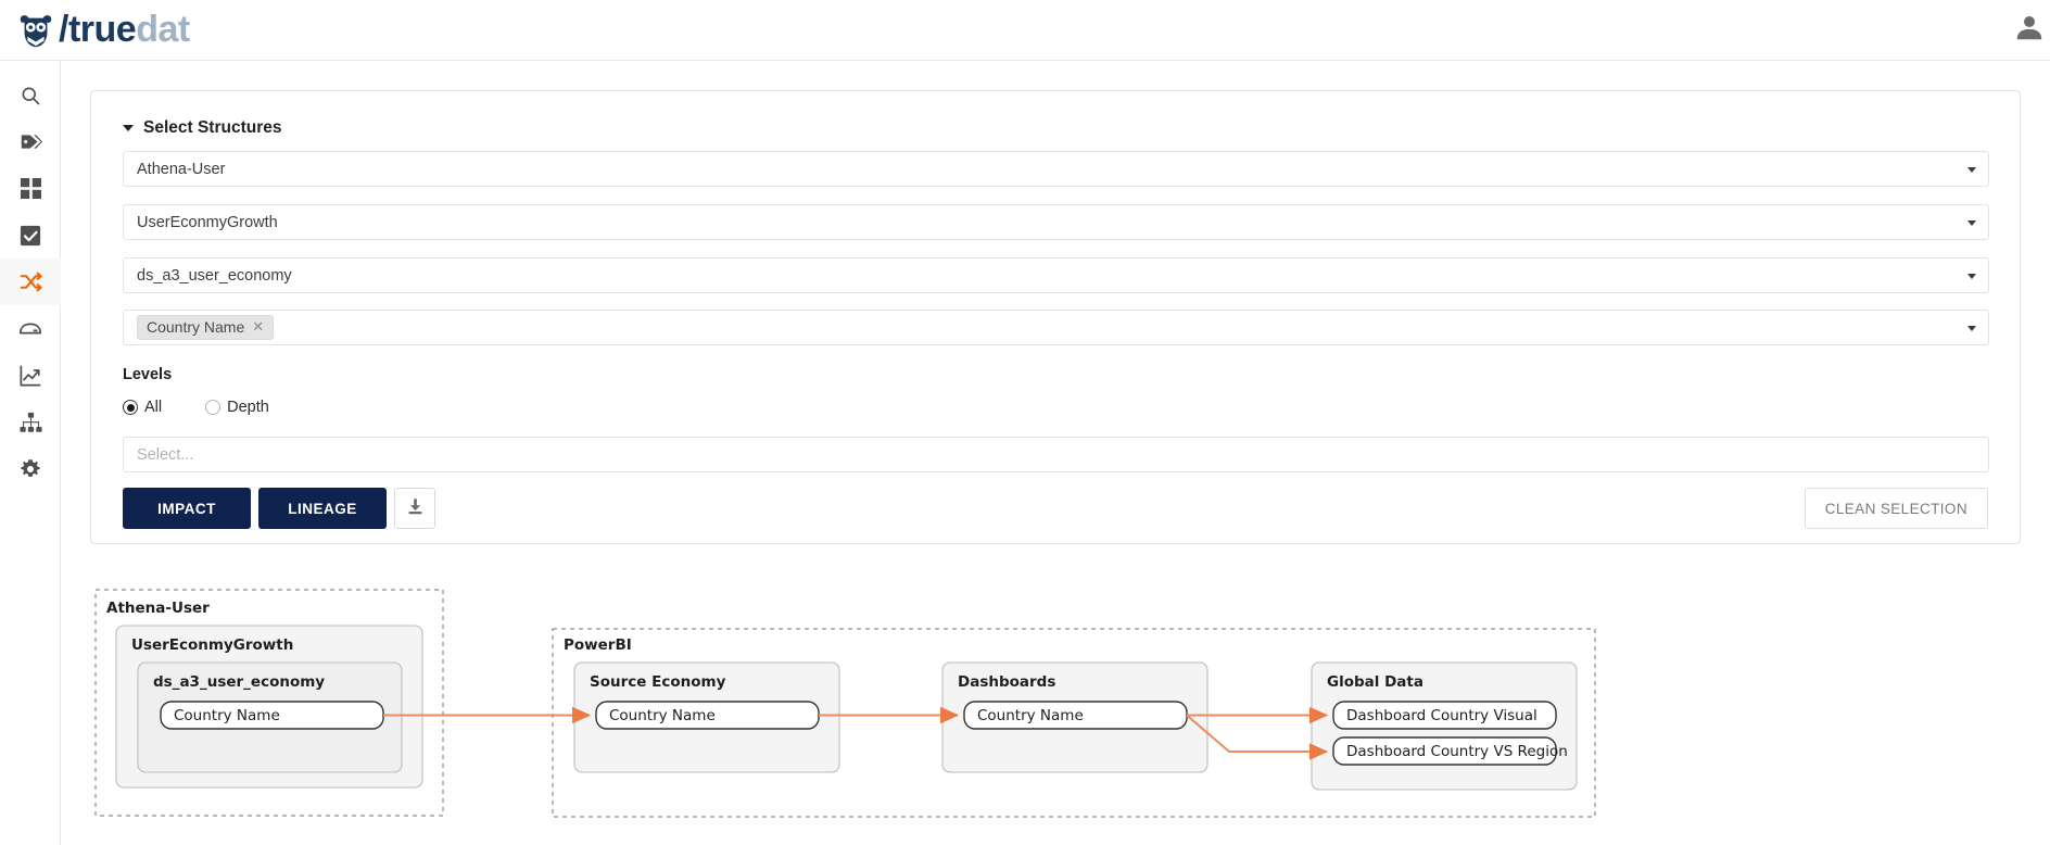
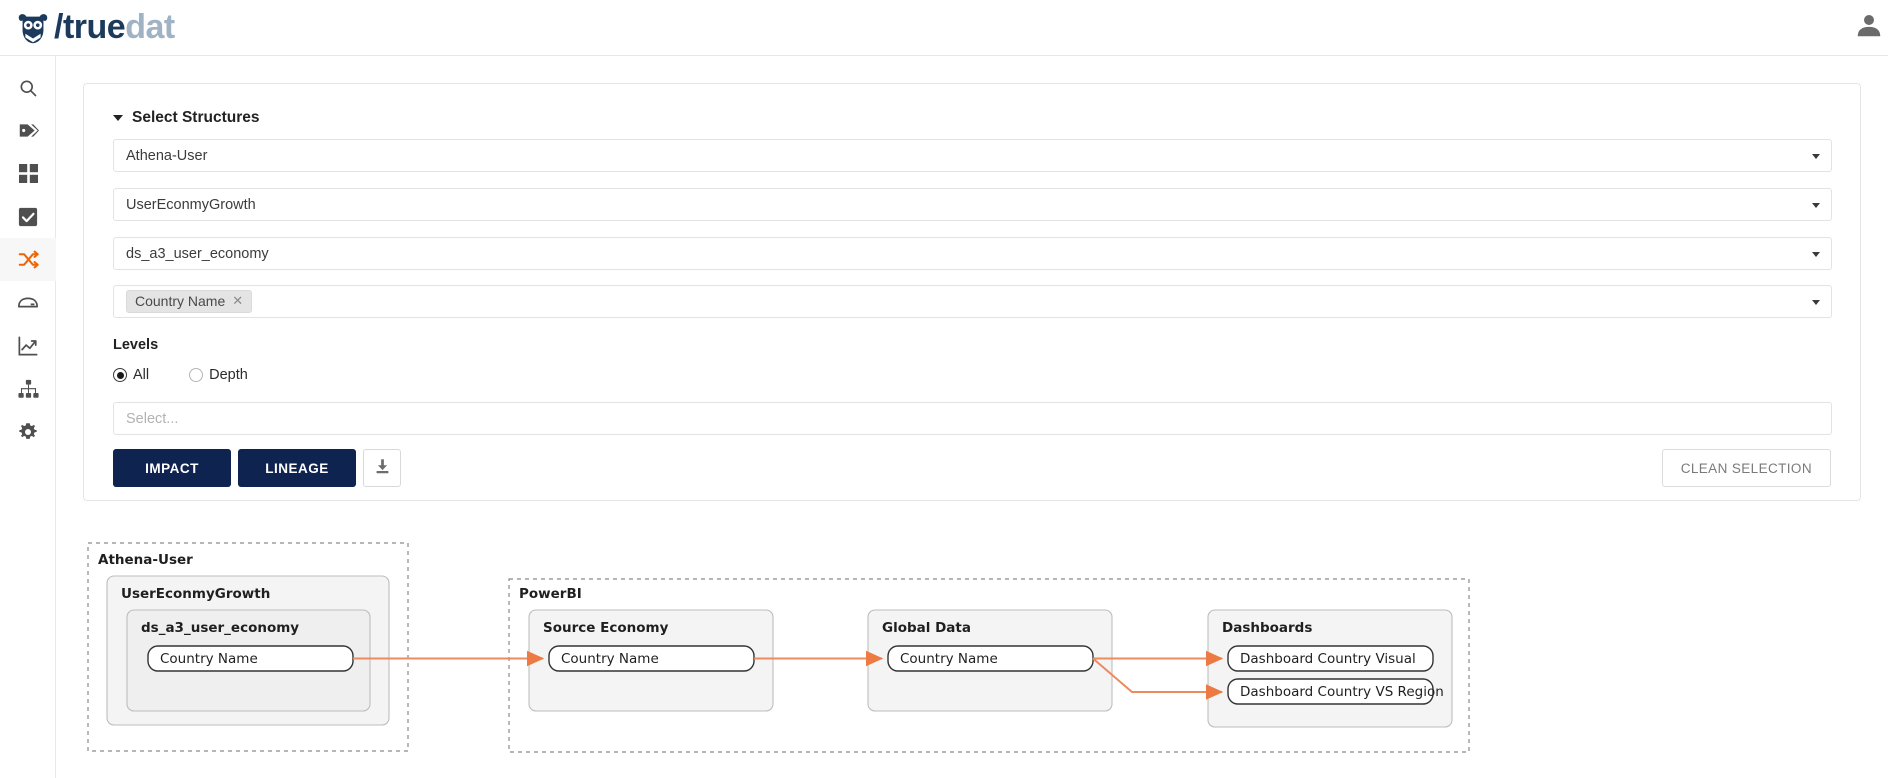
  /
  true
  dat
  Select Structures
  Athena-User
  UserEconmyGrowth
  ds_a3_user_economy
  Country Name
  ✕
  Levels
  All
  Depth
  Select...
  IMPACT
  LINEAGE
  CLEAN SELECTION
  Athena-User
  UserEconmyGrowth
  ds_a3_user_economy
  Country Name
  PowerBI
  Source Economy
  Country Name
- Dashboards
+ Global Data
  Country Name
- Global Data
+ Dashboards
  Dashboard Country Visual
  Dashboard Country VS Region
